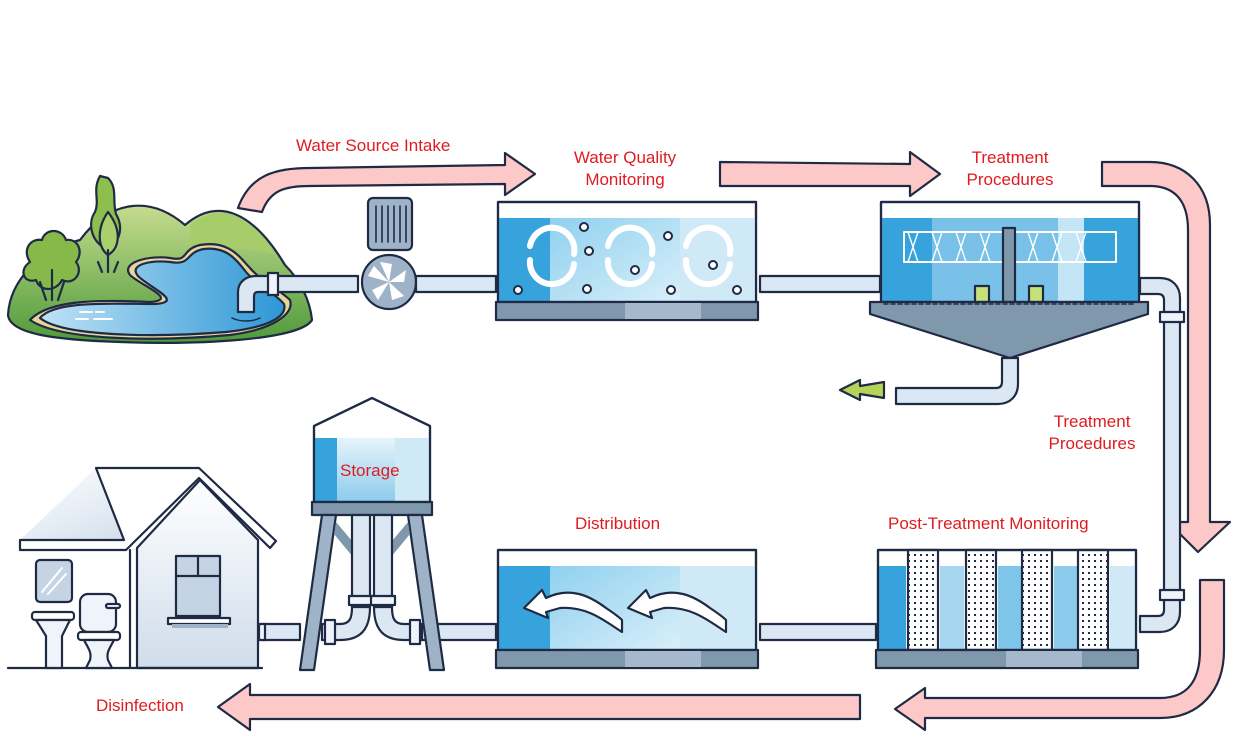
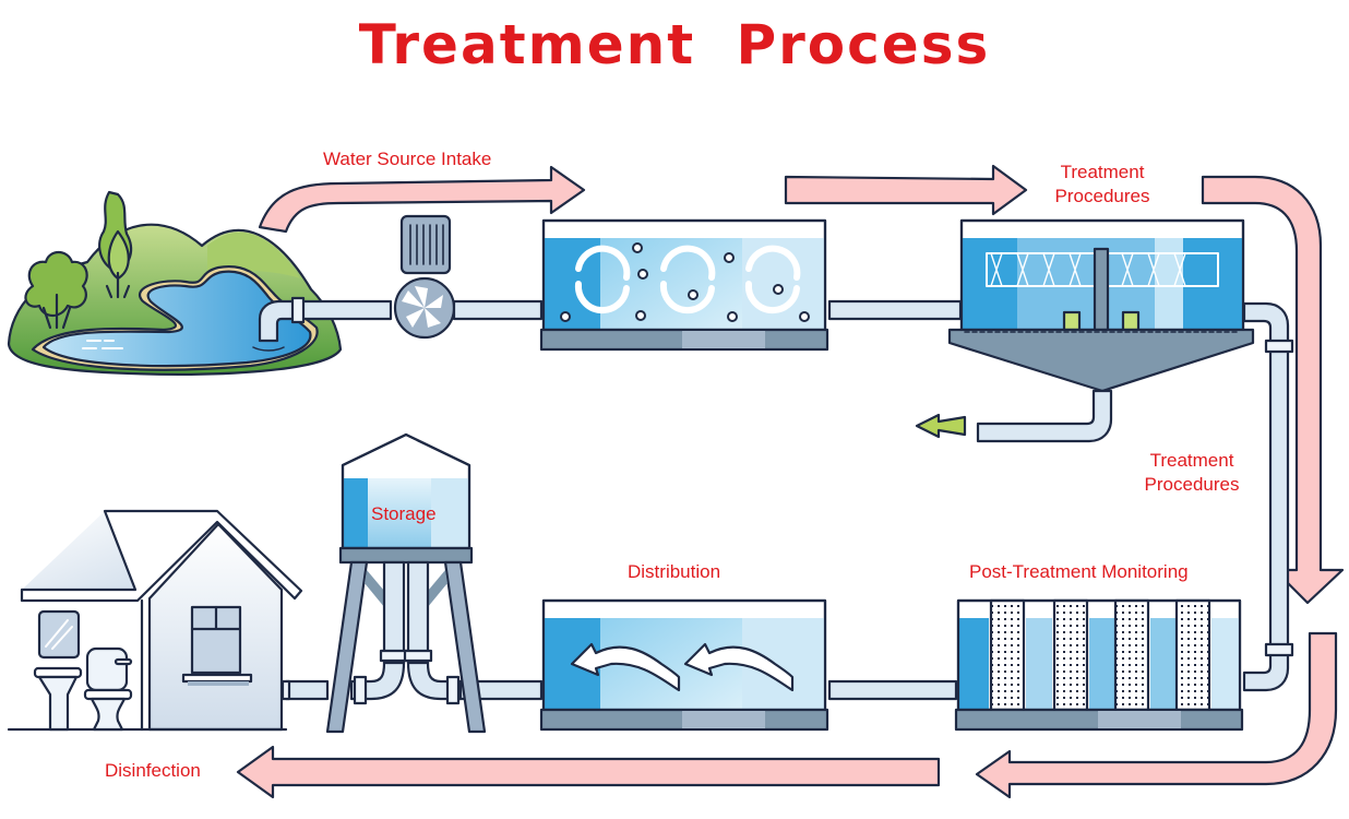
+ Treatment Process
  Water Source Intake
- Water Quality
- Monitoring
  Treatment
  Procedures
  Treatment
  Procedures
  Post-Treatment Monitoring
  Distribution
  Storage
  Disinfection
